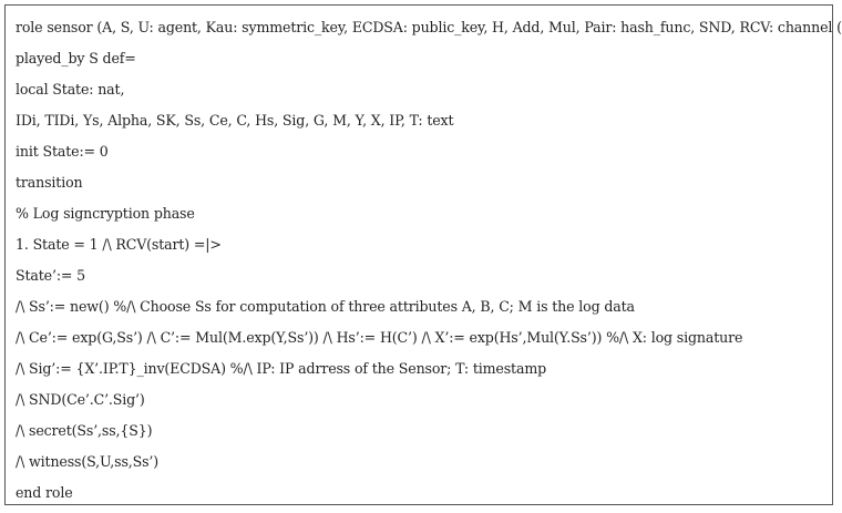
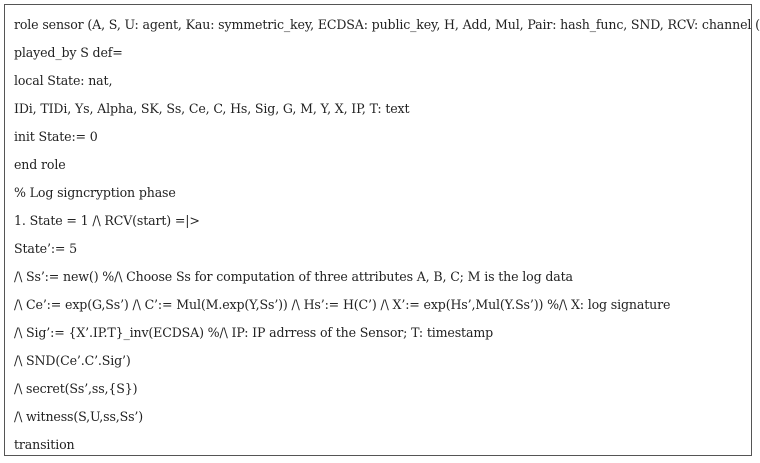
  role sensor (A, S, U: agent, Kau: symmetric_key, ECDSA: public_key, H, Add, Mul, Pair: hash_func, SND, RCV: channel (
  played_by S def=
  local State: nat,
  IDi, TIDi, Ys, Alpha, SK, Ss, Ce, C, Hs, Sig, G, M, Y, X, IP, T: text
  init State:= 0
- transition
+ end role
  % Log signcryption phase
  1. State = 1 /\ RCV(start) =|>
  State’:= 5
  /\ Ss’:= new() %/\ Choose Ss for computation of three attributes A, B, C; M is the log data
  /\ Ce’:= exp(G,Ss’) /\ C’:= Mul(M.exp(Y,Ss’)) /\ Hs’:= H(C’) /\ X’:= exp(Hs’,Mul(Y.Ss’)) %/\ X: log signature
  /\ Sig’:= {X’.IP.T}_inv(ECDSA) %/\ IP: IP adrress of the Sensor; T: timestamp
  /\ SND(Ce’.C’.Sig’)
  /\ secret(Ss’,ss,{S})
  /\ witness(S,U,ss,Ss’)
- end role
+ transition
